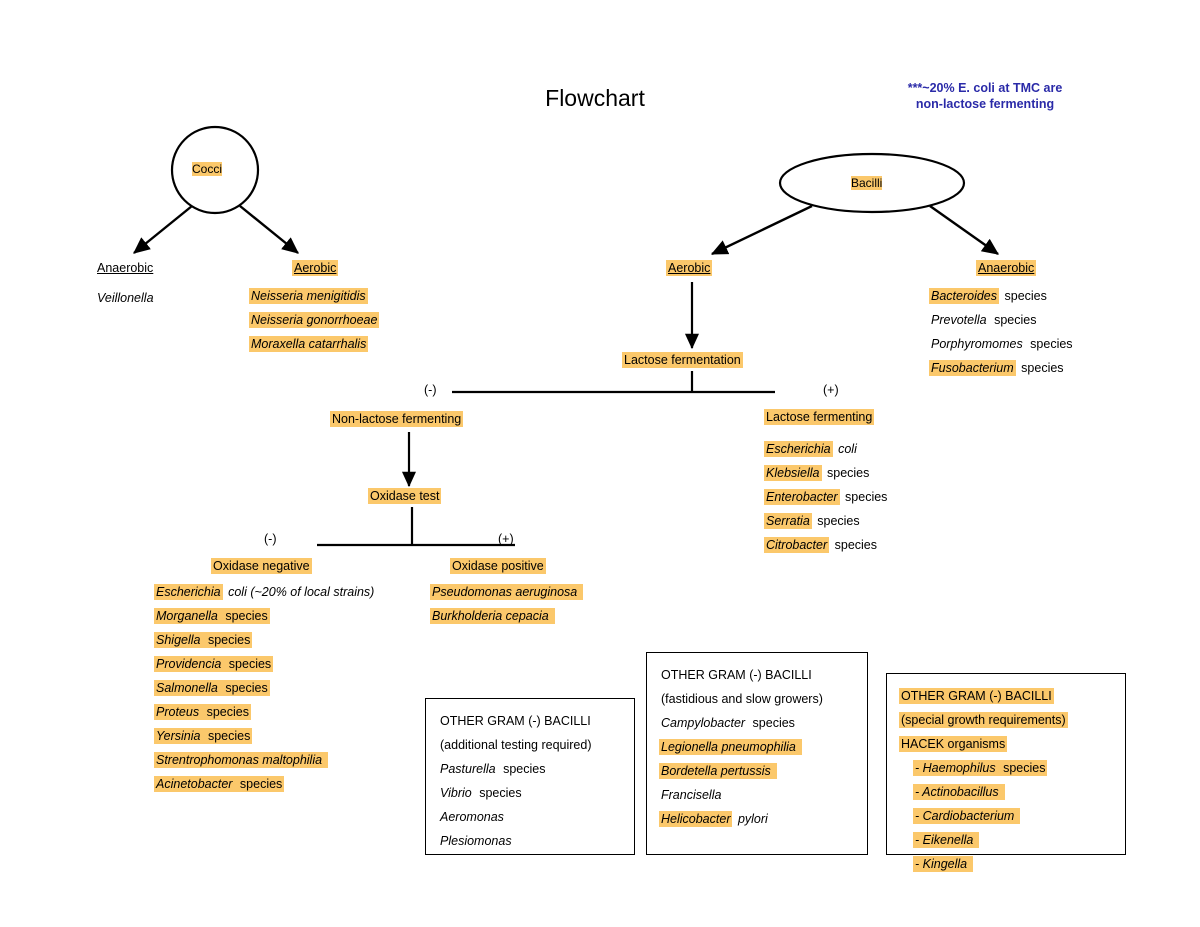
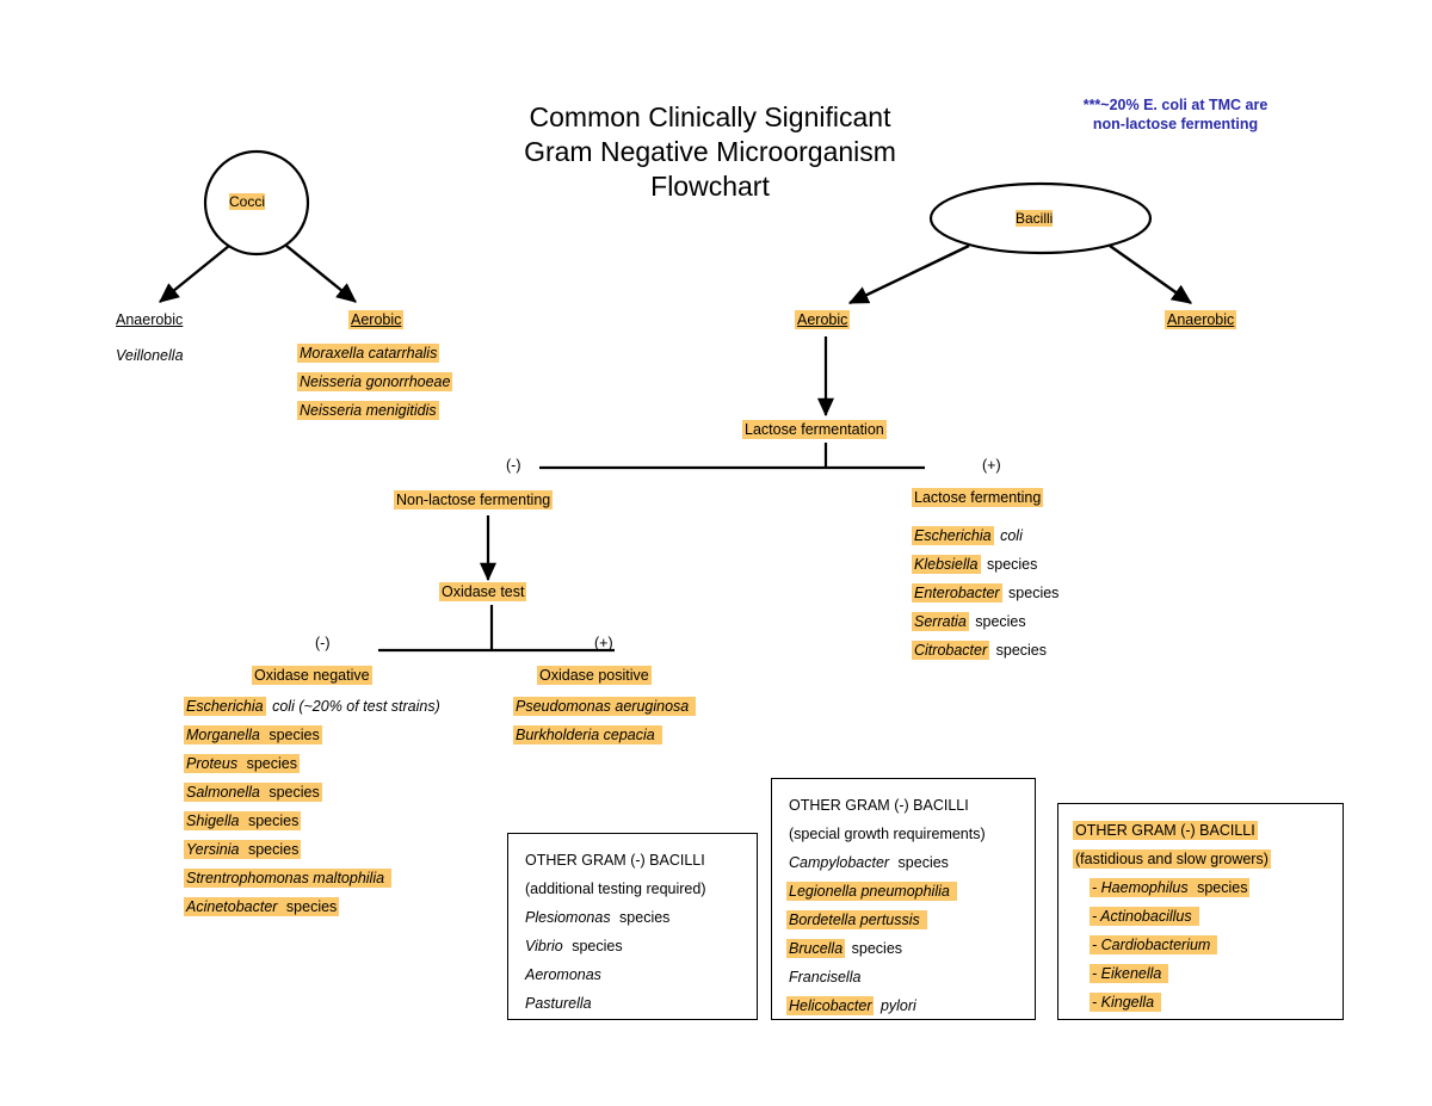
+ Common Clinically Significant
+ Gram Negative Microorganism
  Flowchart
  ***~20% E. coli at TMC are
  non-lactose fermenting
  Cocci
  Bacilli
  Anaerobic
  Veillonella
  Aerobic
- Neisseria menigitidis
+ Moraxella catarrhalis
  Neisseria gonorrhoeae
- Moraxella catarrhalis
+ Neisseria menigitidis
  Aerobic
  Anaerobic
- Bacteroides species
- Prevotella species
- Porphyromomes species
- Fusobacterium species
  Lactose fermentation
  (-)
  (+)
  Non-lactose fermenting
  Lactose fermenting
  Escherichia coli
  Klebsiella species
  Enterobacter species
  Serratia species
  Citrobacter species
  Oxidase test
  (-)
  (+)
  Oxidase negative
- Escherichia coli (~20% of local strains)
+ Escherichia coli (~20% of test strains)
  Morganella species
- Shigella species
+ Proteus species
- Providencia species
  Salmonella species
- Proteus species
+ Shigella species
  Yersinia species
  Strentrophomonas maltophilia
  Acinetobacter species
  Oxidase positive
  Pseudomonas aeruginosa
  Burkholderia cepacia
  OTHER GRAM (-) BACILLI
  (additional testing required)
- Pasturella species
+ Plesiomonas species
  Vibrio species
  Aeromonas
- Plesiomonas
+ Pasturella
  OTHER GRAM (-) BACILLI
- (fastidious and slow growers)
+ (special growth requirements)
  Campylobacter species
  Legionella pneumophilia
  Bordetella pertussis
+ Brucella species
  Francisella
  Helicobacter pylori
  OTHER GRAM (-) BACILLI
- (special growth requirements)
+ (fastidious and slow growers)
- HACEK organisms
  - Haemophilus species
  - Actinobacillus
  - Cardiobacterium
  - Eikenella
  - Kingella
